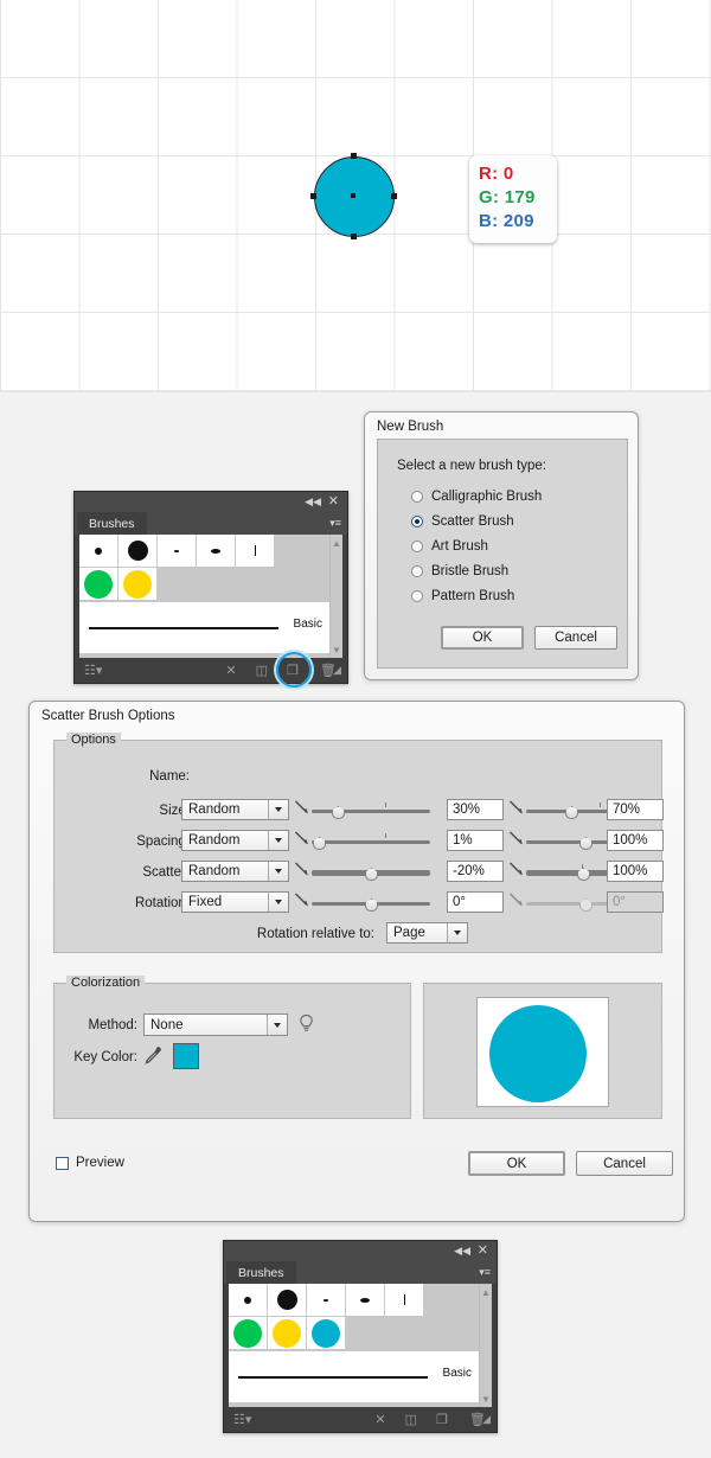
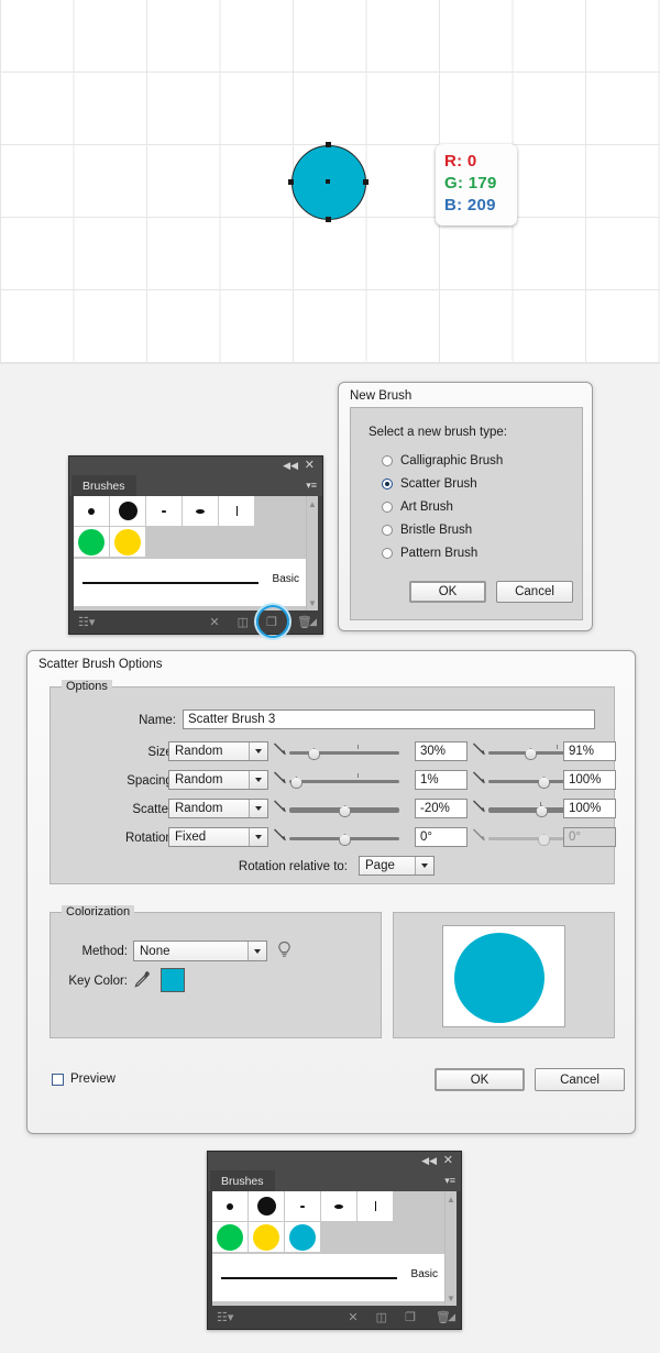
  R: 0
  G: 179
  B: 209
  New Brush
  Select a new brush type:
  Calligraphic Brush
  Scatter Brush
  Art Brush
  Bristle Brush
  Pattern Brush
  OK
  Cancel
  ◀◀
  ✕
  Brushes
  ▾≡
  ▲
  ▼
  Basic
  ☷▾
  ✕
  ◫
  ❐
  🗑
  ◢
  Scatter Brush Options
  Options
  Name:
+ Scatter Brush 3
  Random
  30%
- 70%
+ 91%
  Spacin
  Random
  1%
  100%
  Scatte
  Random
  -20%
  100%
  Rotatio
  Fixed
  0°
  0°
  Rotation relative to:
  Page
  Colorization
  Method:
  None
  Key Color:
  Preview
  OK
  Cancel
  ◀◀
  ✕
  Brushes
  ▾≡
  ▲
  ▼
  Basic
  ☷▾
  ✕
  ◫
  ❐
  🗑
  ◢
